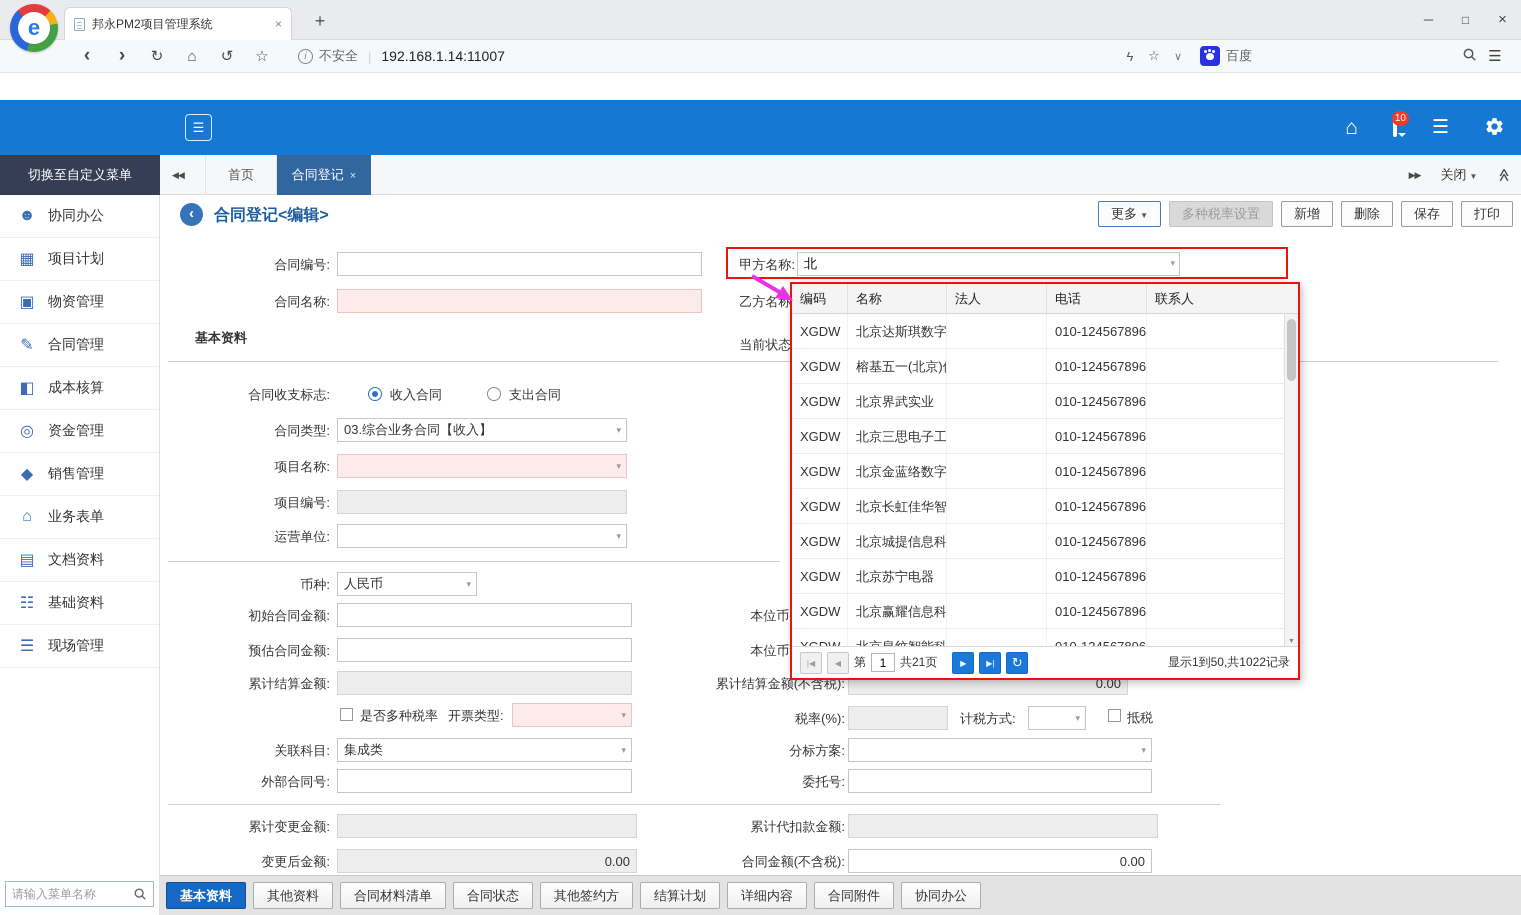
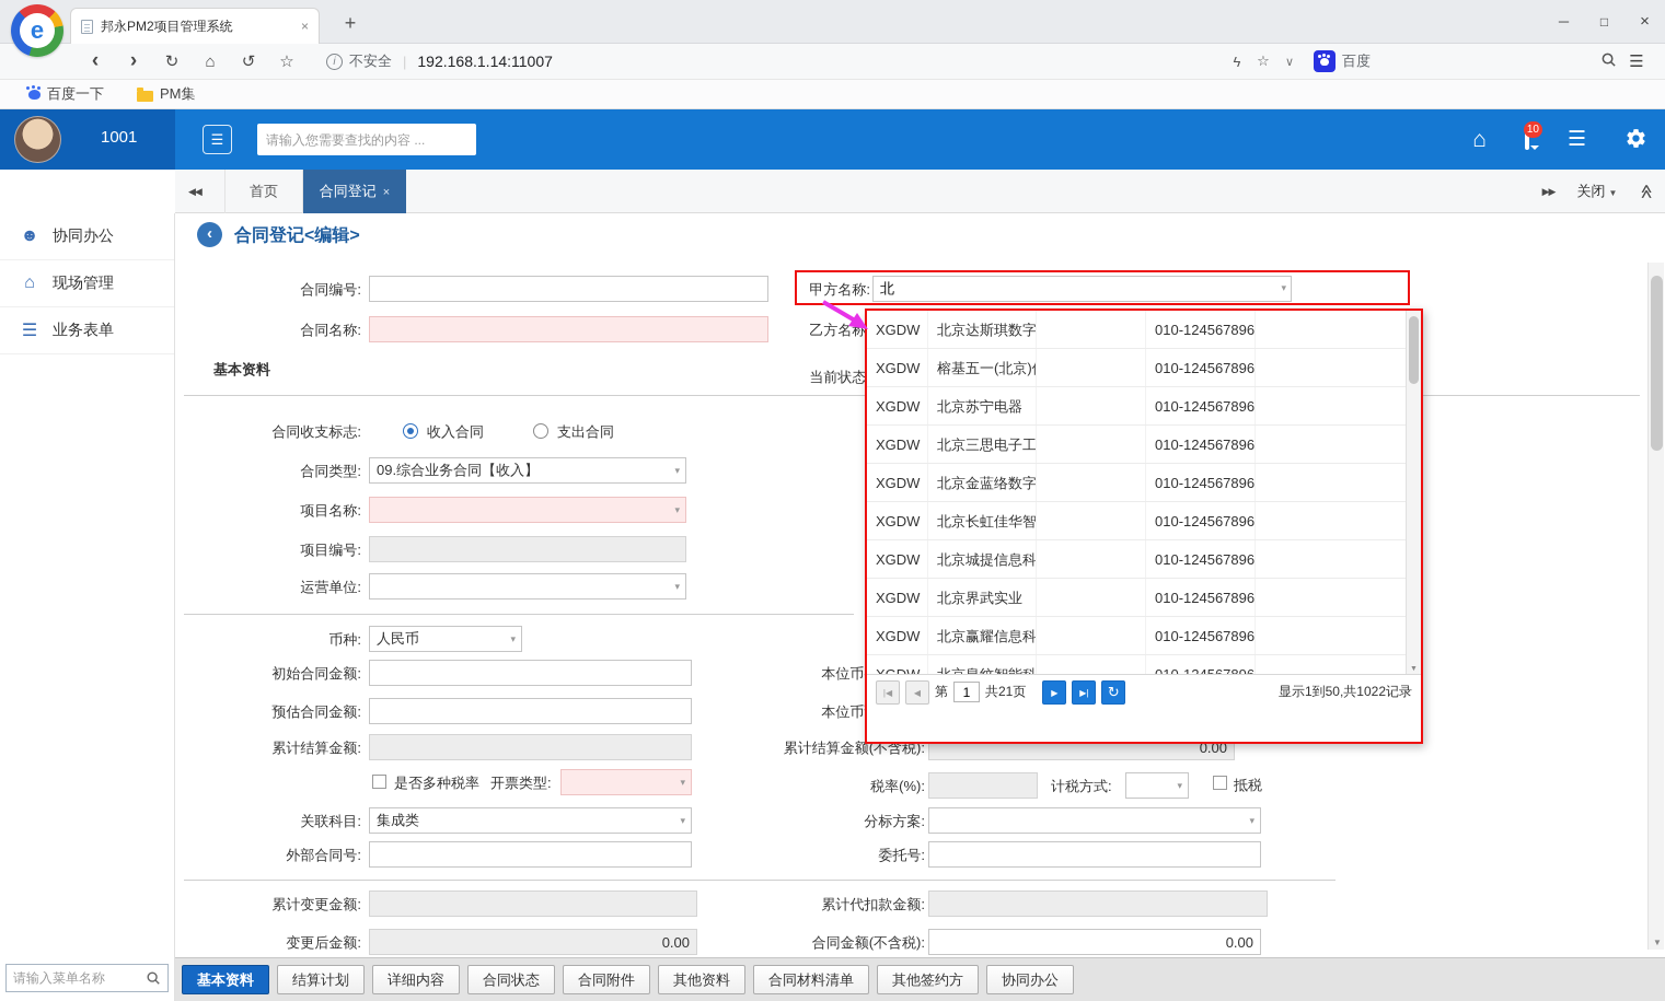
  邦永PM2项目管理系统
  ×
  +
  ─
  □
  ×
  e
  ‹
  ›
  ↻
  ⌂
  ↺
  ☆
  i
  不安全
  |
  192.168.1.14:11007
  ϟ
  ☆
  ∨
  百度
  ☰
+ 百度一下
+ PM集
+ 1001
  ☰
+ 请输入您需要查找的内容 ...
  ⌂
  10
  ☰
- 切换至自定义菜单
  ☻
  协同办公
- ▦
- 项目计划
- ▣
- 物资管理
- ✎
- 合同管理
- ◧
- 成本核算
- ◎
- 资金管理
- ◆
- 销售管理
  ⌂
- 业务表单
+ 现场管理
- ▤
- 文档资料
- ☷
- 基础资料
  ☰
- 现场管理
+ 业务表单
  请输入菜单名称
  ◀◀
  首页
  合同登记 ×
  ▶▶
  关闭 ▼
  ‹
  合同登记<编辑>
- 更多 ▼
- 多种税率设置
- 新增
- 删除
- 保存
- 打印
  合同编号:
  甲方名称:
  北
  ▾
  合同名称:
  乙方名称
  基本资料
  当前状态
  合同收支标志:
  收入合同
  支出合同
  合同类型:
- 03.综合业务合同【收入】
+ 09.综合业务合同【收入】
  ▾
  项目名称:
  ▾
  项目编号:
  运营单位:
  ▾
  币种:
  人民币
  ▾
  初始合同金额:
  预估合同金额:
  累计结算金额:
  累计结算金额(不含税):
  0.00
  是否多种税率
  开票类型:
  ▾
  税率(%):
  计税方式:
  ▾
  抵税
  关联科目:
  集成类
  ▾
  分标方案:
  ▾
  外部合同号:
  委托号:
  累计变更金额:
  累计代扣款金额:
  变更后金额:
  0.00
  合同金额(不含税):
  0.00
- 编码
- 名称
- 法人
- 电话
- 联系人
  XGDW
  北京达斯琪数字
  010-124567896
  XGDW
  榕基五一(北京)
  010-124567896
  XGDW
- 北京界武实业
+ 北京苏宁电器
  010-124567896
  XGDW
  北京三思电子工
  010-124567896
  XGDW
  北京金蓝络数字
  010-124567896
  XGDW
  北京长虹佳华智
  010-124567896
  XGDW
  北京城提信息科
  010-124567896
  XGDW
- 北京苏宁电器
+ 北京界武实业
  010-124567896
  XGDW
  北京赢耀信息科
  010-124567896
  |◀
  ◀
  第
  1
  共21页
  ▶
  ▶|
  ↻
  显示1到50,共1022记录
  基本资料
- 其他资料
+ 结算计划
- 合同材料清单
+ 详细内容
  合同状态
- 其他签约方
+ 合同附件
- 结算计划
+ 其他资料
- 详细内容
+ 合同材料清单
- 合同附件
+ 其他签约方
  协同办公
+ ▼
